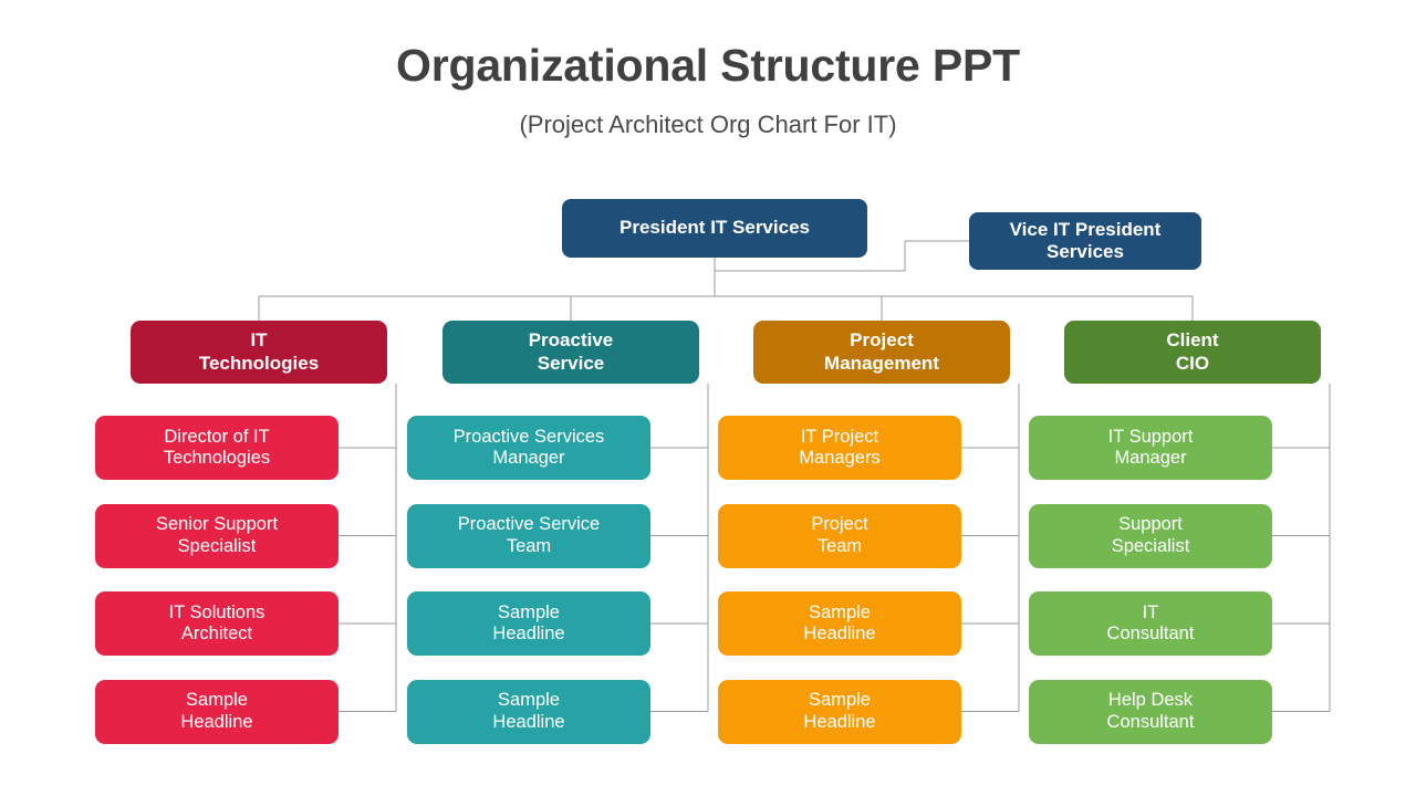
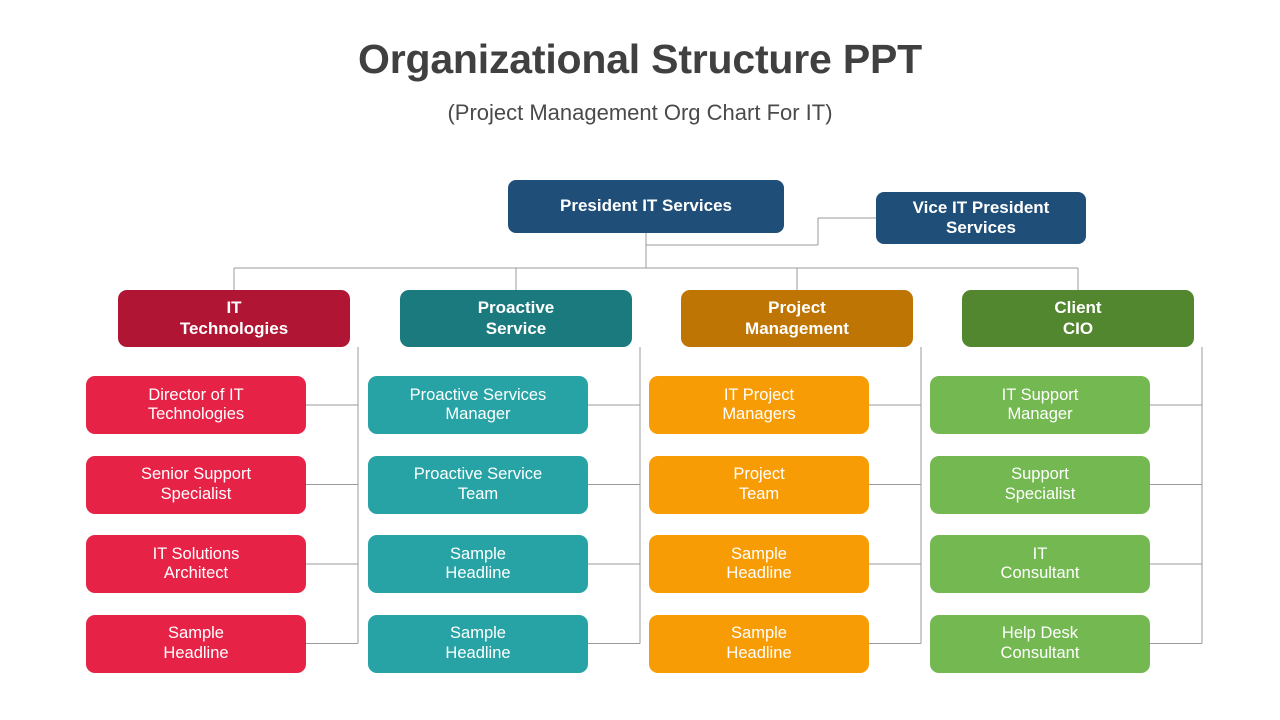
  Organizational Structure PPT
- (Project Architect Org Chart For IT)
+ (Project Management Org Chart For IT)
  President IT Services
  Vice IT President
  Services
  IT
  Technologies
  Director of IT
  Technologies
  Senior Support
  Specialist
  IT Solutions
  Architect
  Sample
  Headline
  Proactive
  Service
  Proactive Services
  Manager
  Proactive Service
  Team
  Sample
  Headline
  Sample
  Headline
  Project
  Management
  IT Project
  Managers
  Project
  Team
  Sample
  Headline
  Sample
  Headline
  Client
  CIO
  IT Support
  Manager
  Support
  Specialist
  IT
  Consultant
  Help Desk
  Consultant
